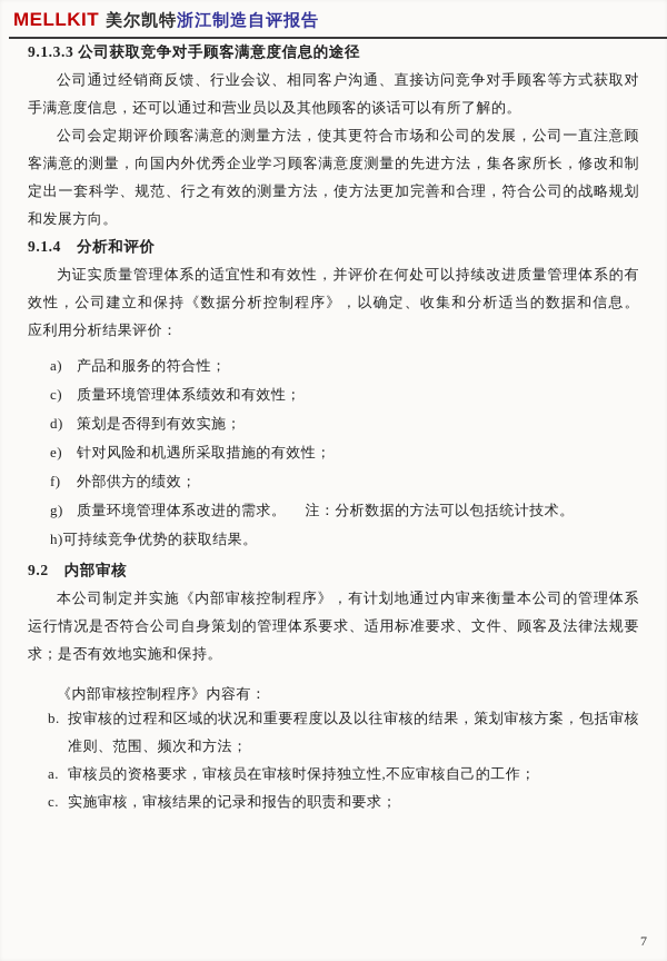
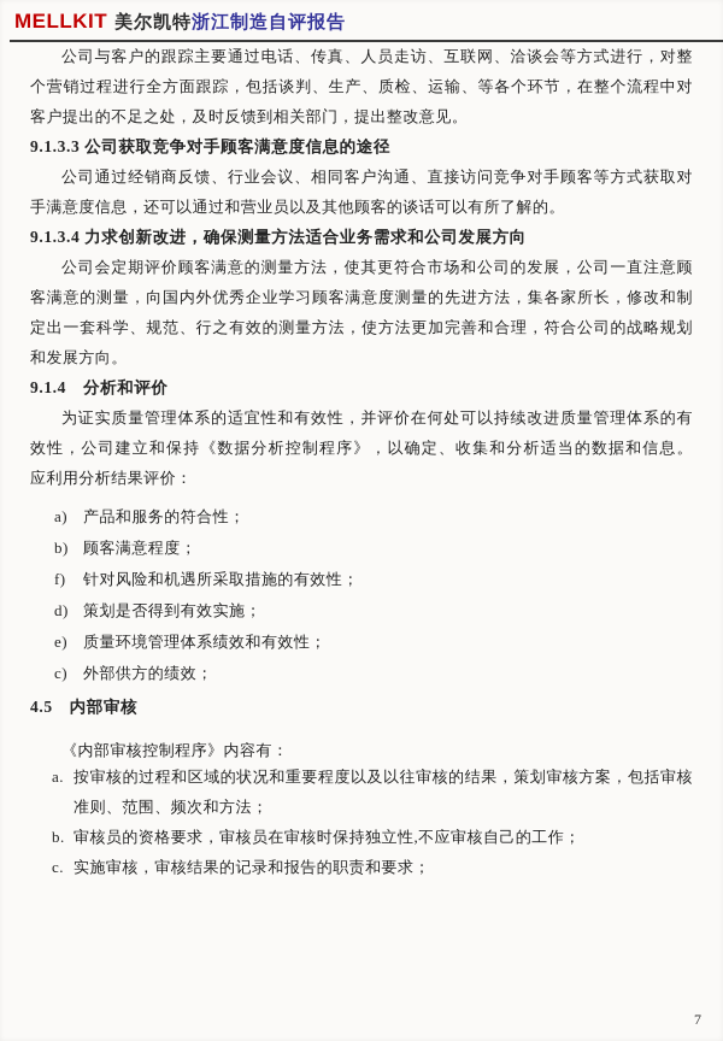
  MELLKIT 美尔凯特浙江制造自评报告
+ 公司与客户的跟踪主要通过电话、传真、人员走访、互联网、洽谈会等方式进行，对整个营销过程进行全方面跟踪，包括谈判、生产、质检、运输、等各个环节，在整个流程中对客户提出的不足之处，及时反馈到相关部门，提出整改意见。
  9.1.3.3 公司获取竞争对手顾客满意度信息的途径
  公司通过经销商反馈、行业会议、相同客户沟通、直接访问竞争对手顾客等方式获取对手满意度信息，还可以通过和营业员以及其他顾客的谈话可以有所了解的。
+ 9.1.3.4 力求创新改进，确保测量方法适合业务需求和公司发展方向
  公司会定期评价顾客满意的测量方法，使其更符合市场和公司的发展，公司一直注意顾客满意的测量，向国内外优秀企业学习顾客满意度测量的先进方法，集各家所长，修改和制定出一套科学、规范、行之有效的测量方法，使方法更加完善和合理，符合公司的战略规划和发展方向。
  9.1.4 分析和评价
  为证实质量管理体系的适宜性和有效性，并评价在何处可以持续改进质量管理体系的有效性，公司建立和保持《数据分析控制程序》，以确定、收集和分析适当的数据和信息。 应利用分析结果评价：
  a)
  产品和服务的符合性；
+ b)
+ 顾客满意程度；
- c)
+ f)
- 质量环境管理体系绩效和有效性；
+ 针对风险和机遇所采取措施的有效性；
  d)
  策划是否得到有效实施；
  e)
- 针对风险和机遇所采取措施的有效性；
+ 质量环境管理体系绩效和有效性；
- f)
+ c)
  外部供方的绩效；
- g)
- 质量环境管理体系改进的需求。 注：分析数据的方法可以包括统计技术。
- h)可持续竞争优势的获取结果。
- 9.2 内部审核
+ 4.5 内部审核
- 本公司制定并实施《内部审核控制程序》，有计划地通过内审来衡量本公司的管理体系运行情况是否符合公司自身策划的管理体系要求、适用标准要求、文件、顾客及法律法规要求；是否有效地实施和保持。
  《内部审核控制程序》内容有：
- b.
+ a.
  按审核的过程和区域的状况和重要程度以及以往审核的结果，策划审核方案，包括审核准则、范围、频次和方法；
- a.
+ b.
  审核员的资格要求，审核员在审核时保持独立性,不应审核自己的工作；
  c.
  实施审核，审核结果的记录和报告的职责和要求；
  7
